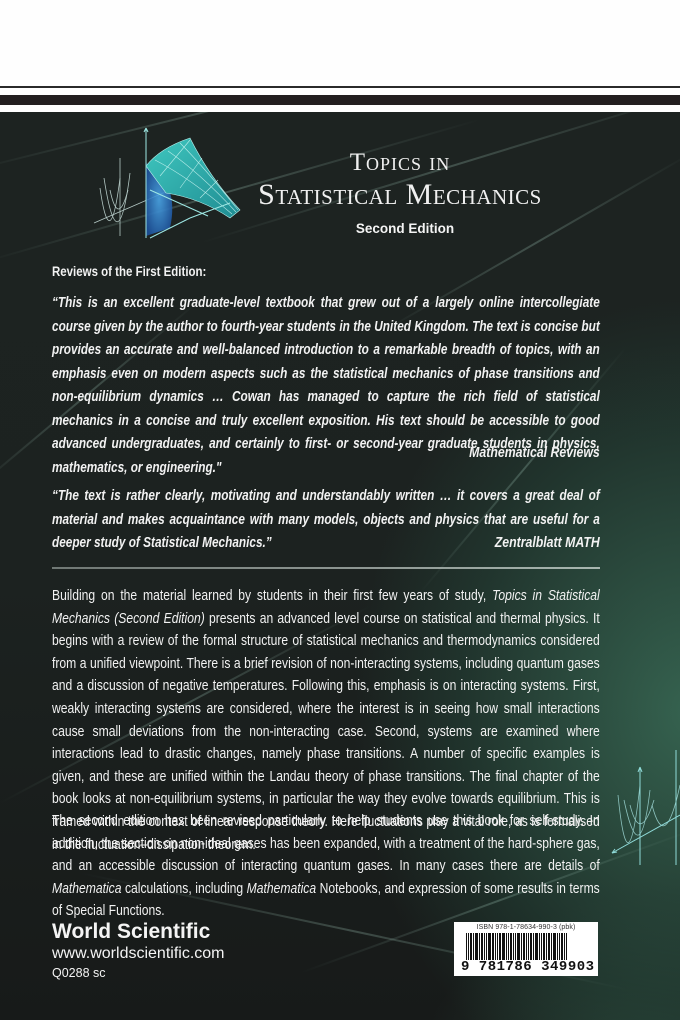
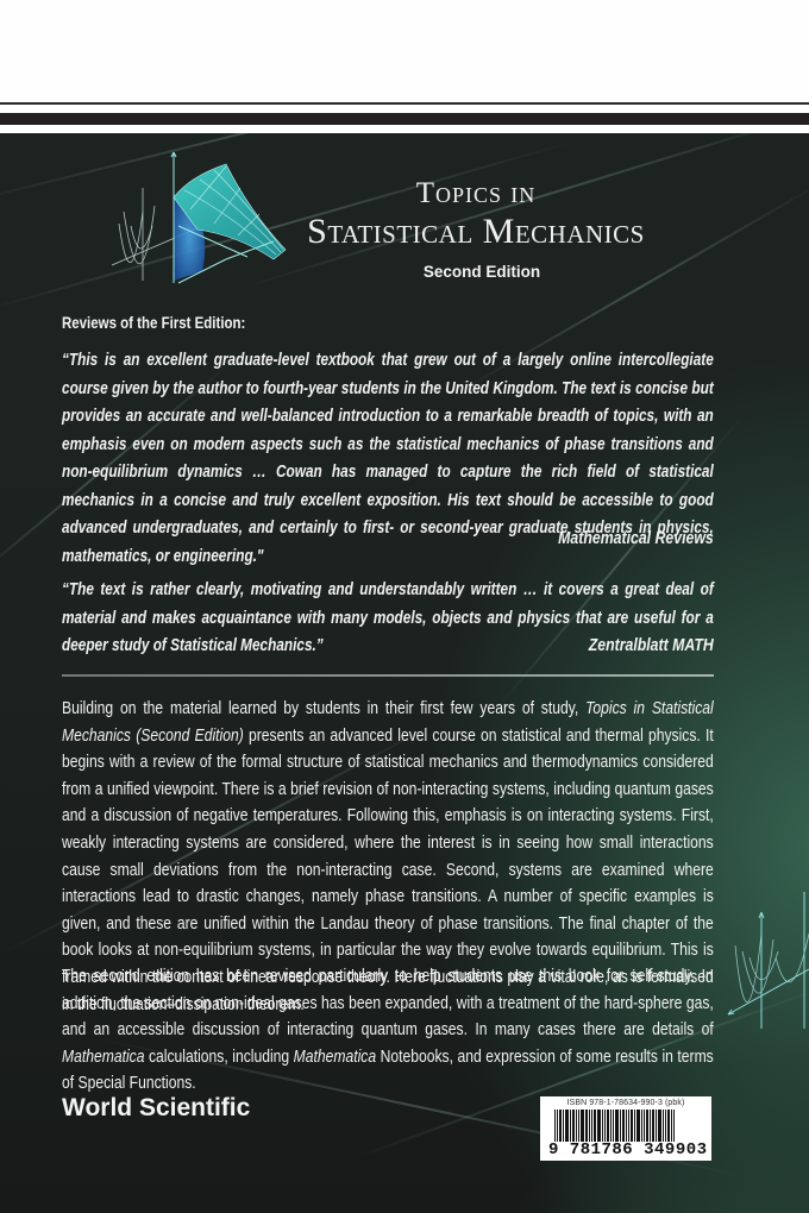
  Topics in
  Statistical Mechanics
  Second Edition
  Reviews of the First Edition:
  “This is an excellent graduate-level textbook that grew out of a largely online intercollegiate course given by the author to fourth-year students in the United Kingdom. The text is concise but provides an accurate and well-balanced introduction to a remarkable breadth of topics, with an emphasis even on modern aspects such as the statistical mechanics of phase transitions and non-equilibrium dynamics … Cowan has managed to capture the rich field of statistical mechanics in a concise and truly excellent exposition. His text should be accessible to good advanced undergraduates, and certainly to first- or second-year graduate students in physics, mathematics, or engineering."
  Mathematical Reviews
  “The text is rather clearly, motivating and understandably written … it covers a great deal of material and makes acquaintance with many models, objects and physics that are useful for a deeper study of Statistical Mechanics.”
  Zentralblatt MATH
  Building on the material learned by students in their first few years of study, Topics in Statistical Mechanics (Second Edition) presents an advanced level course on statistical and thermal physics. It begins with a review of the formal structure of statistical mechanics and thermodynamics considered from a unified viewpoint. There is a brief revision of non-interacting systems, including quantum gases and a discussion of negative temperatures. Following this, emphasis is on interacting systems. First, weakly interacting systems are considered, where the interest is in seeing how small interactions cause small deviations from the non-interacting case. Second, systems are examined where interactions lead to drastic changes, namely phase transitions. A number of specific examples is given, and these are unified within the Landau theory of phase transitions. The final chapter of the book looks at non-equilibrium systems, in particular the way they evolve towards equilibrium. This is framed within the context of linear response theory. Here fluctuations play a vital role, as is formalised in the fluctuation–dissipation theorem.
  The second edition has been revised particularly to help students use this book for self-study. In addition, the section on non-ideal gases has been expanded, with a treatment of the hard-sphere gas, and an accessible discussion of interacting quantum gases. In many cases there are details of Mathematica calculations, including Mathematica Notebooks, and expression of some results in terms of Special Functions.
  World Scientific
- www.worldscientific.com
- Q0288 sc
  9 781786 349903
